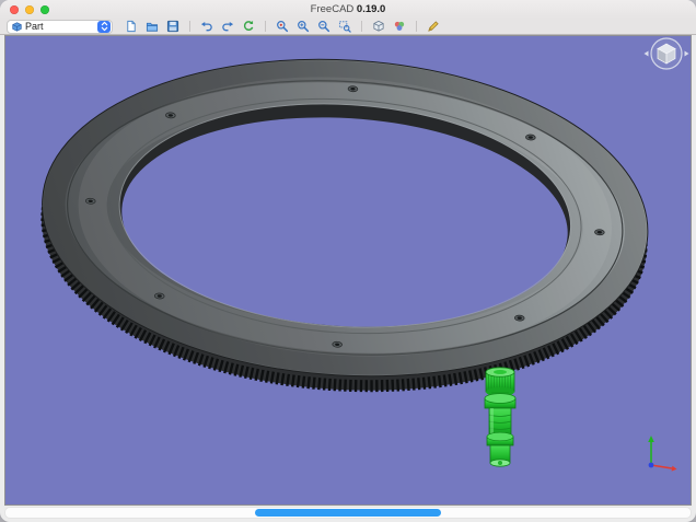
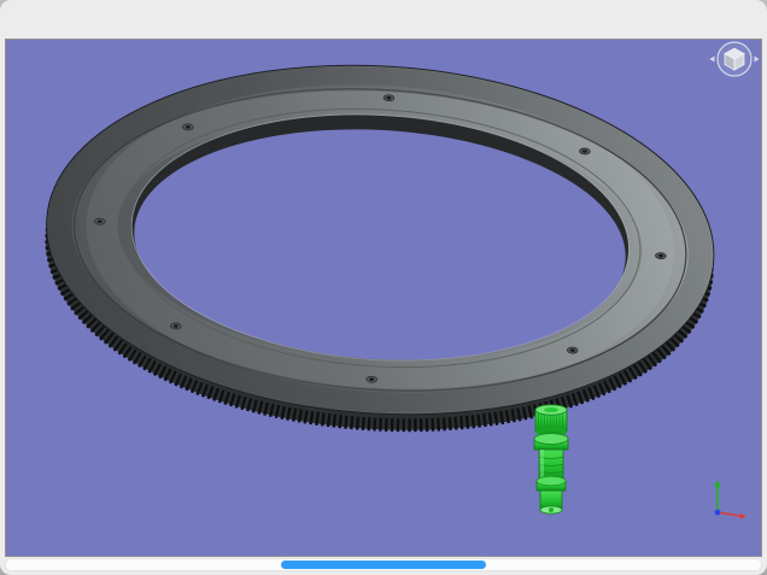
- FreeCAD 0.19.0
- Part
